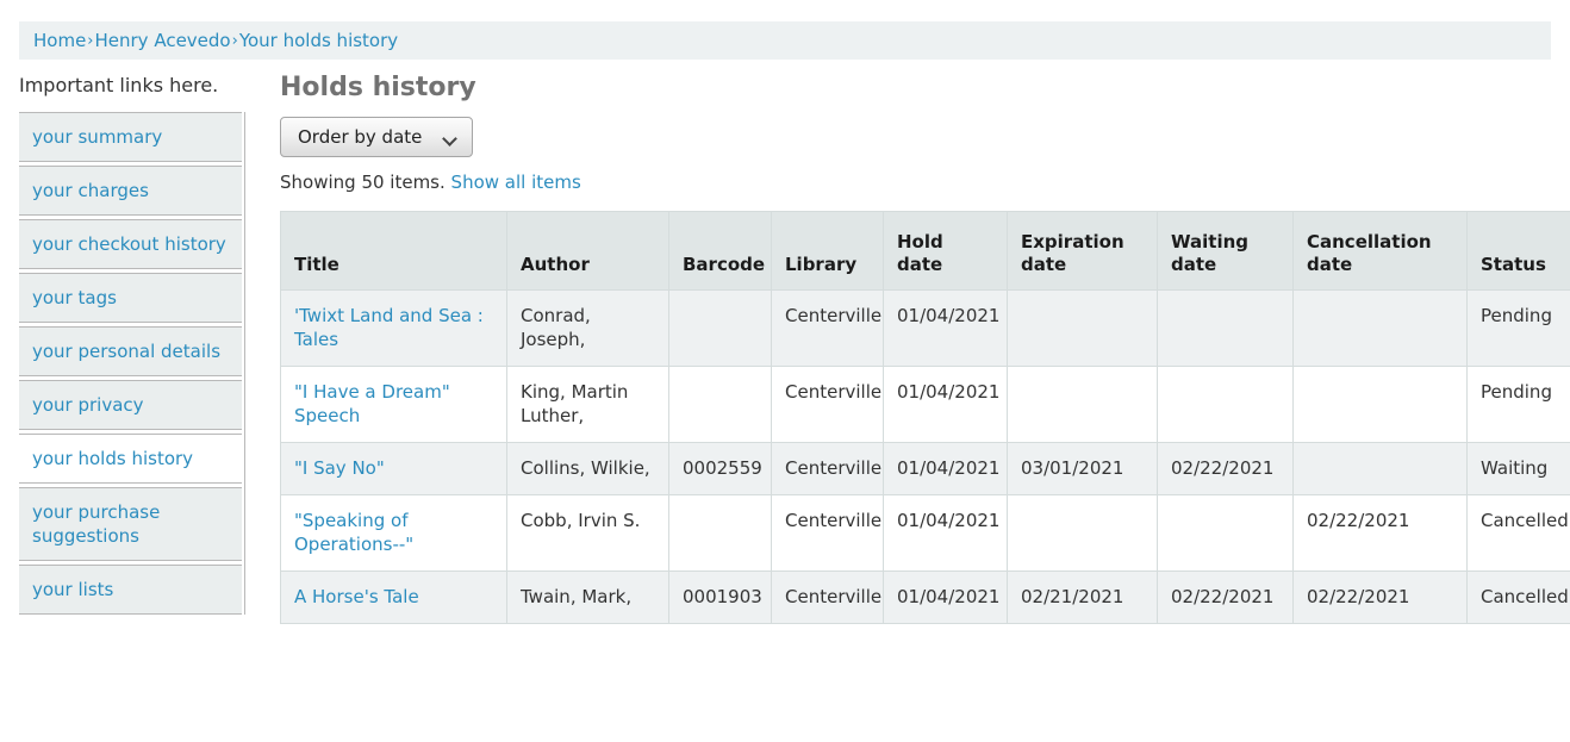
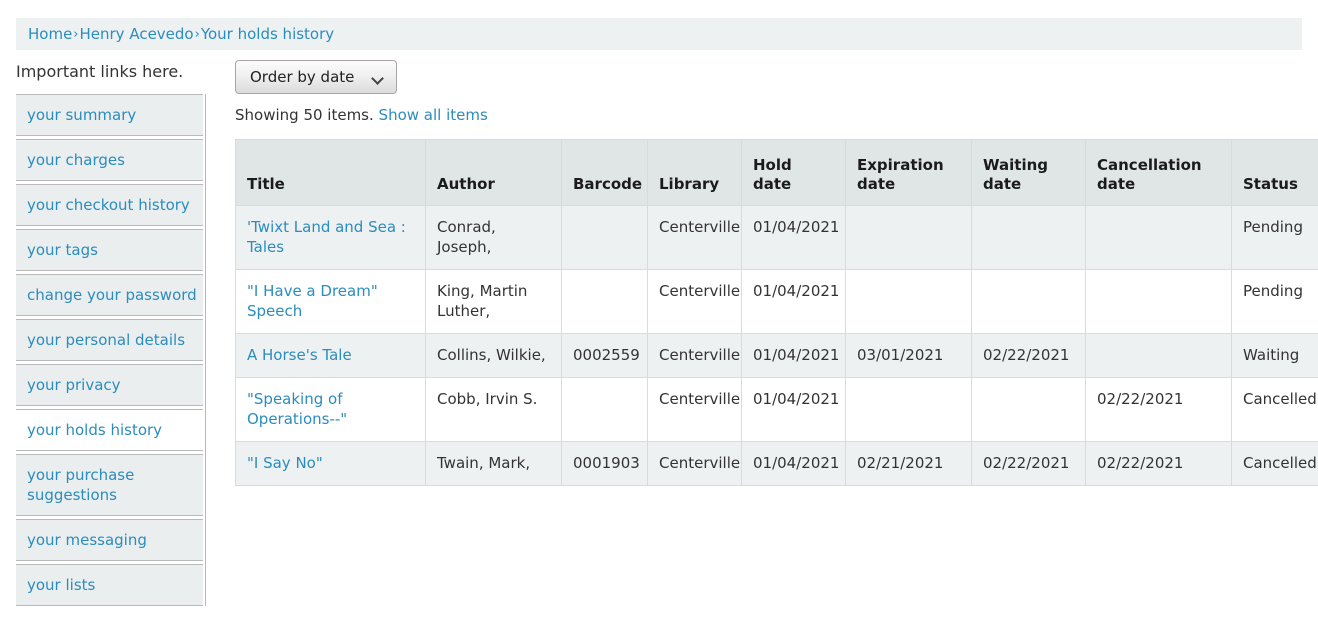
  Home
  ›
  Henry Acevedo
  ›
  Your holds history
  Important links here.
  your summary
  your charges
  your checkout history
  your tags
+ change your password
  your personal details
  your privacy
  your holds history
  your purchase suggestions
+ your messaging
  your lists
- Holds history
  Order by date
  Showing 50 items. Show all items
  Title	Author	Barcode	Library	Hold date	Expiration date	Waiting date	Cancellation date	Status
  'Twixt Land and Sea : Tales	Conrad, Joseph,		Centerville	01/04/2021				Pending
  "I Have a Dream" Speech	King, Martin Luther,		Centerville	01/04/2021				Pending
- "I Say No"	Collins, Wilkie,	0002559	Centerville	01/04/2021	03/01/2021	02/22/2021		Waiting
+ A Horse's Tale	Collins, Wilkie,	0002559	Centerville	01/04/2021	03/01/2021	02/22/2021		Waiting
  "Speaking of Operations--"	Cobb, Irvin S.		Centerville	01/04/2021			02/22/2021	Cancelled
- A Horse's Tale	Twain, Mark,	0001903	Centerville	01/04/2021	02/21/2021	02/22/2021	02/22/2021	Cancelled
+ "I Say No"	Twain, Mark,	0001903	Centerville	01/04/2021	02/21/2021	02/22/2021	02/22/2021	Cancelled
